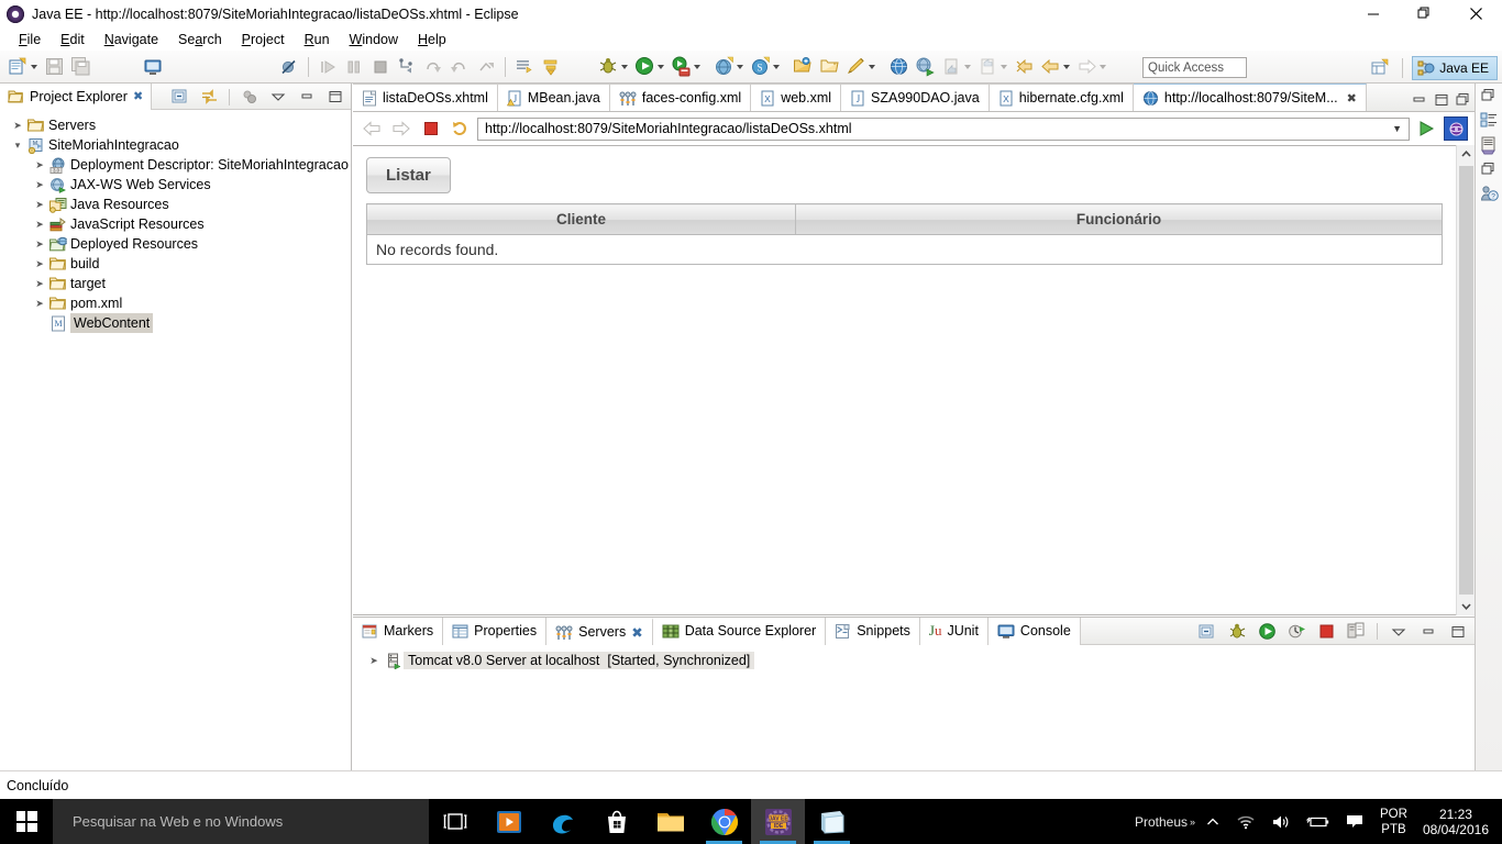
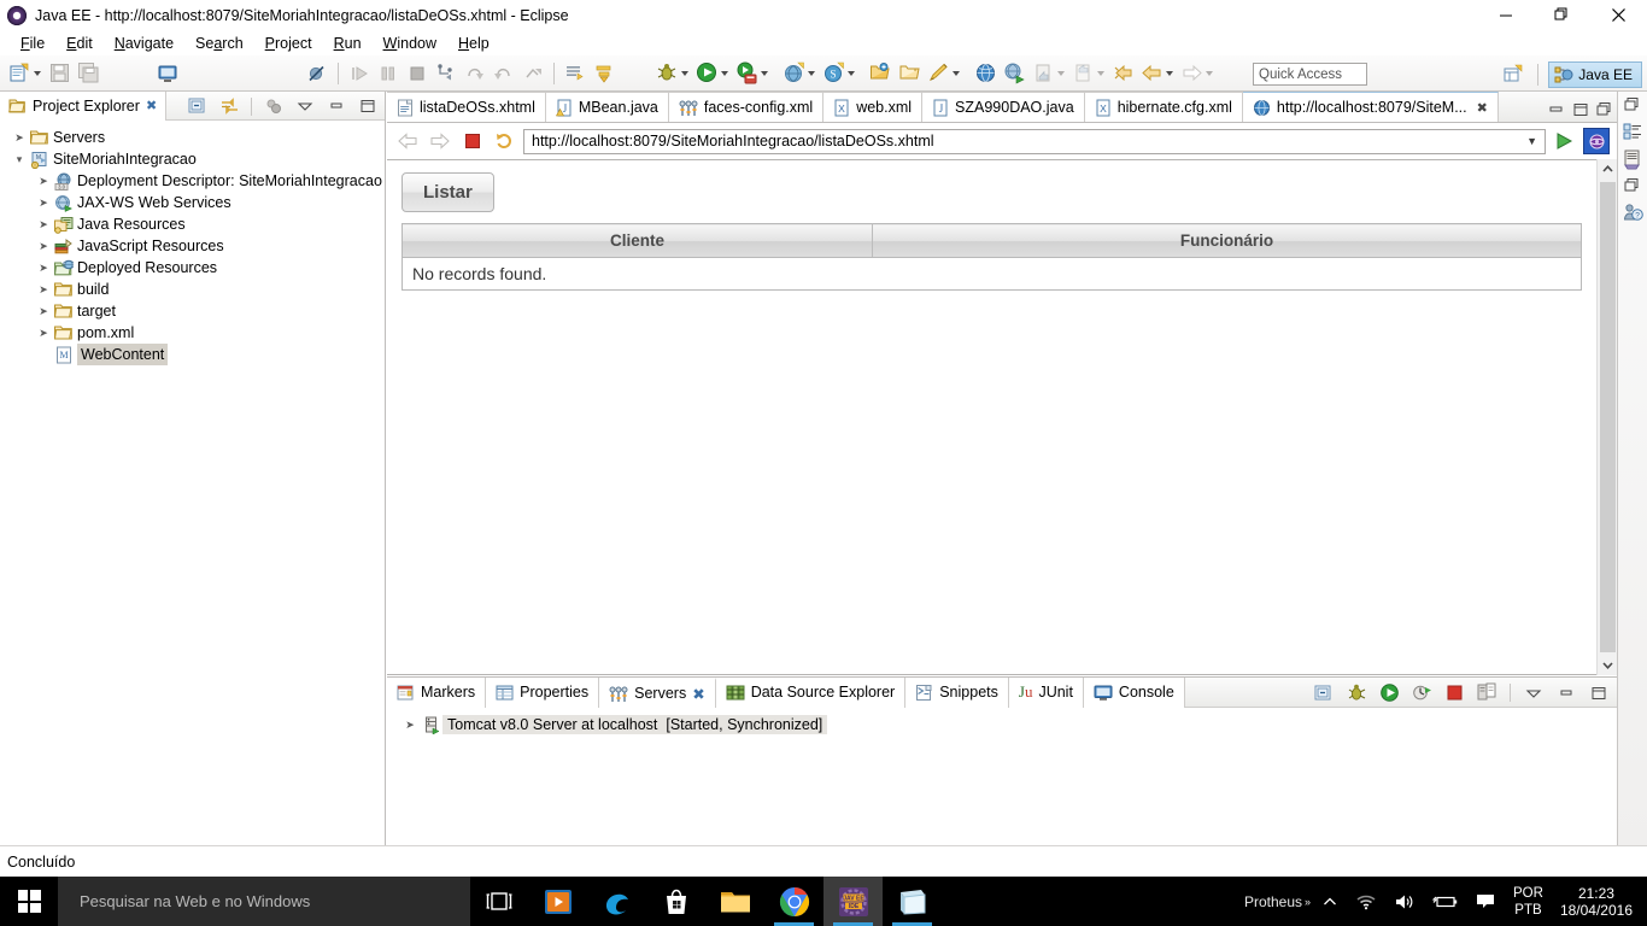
  Java EE - http://localhost:8079/SiteMoriahIntegracao/listaDeOSs.xhtml - Eclipse
  File
  Edit
  Navigate
  Search
  Project
  Run
  Window
  Help
  S
  Quick Access
  Java EE
  Project Explorer
  ✖
  ➤
  Servers
  ▾
  SiteMoriahIntegracao
  ➤
  Deployment Descriptor: SiteMoriahIntegracao
  ➤
  JAX-WS Web Services
  ➤
  Java Resources
  ➤
  JavaScript Resources
  ➤
  Deployed Resources
  ➤
  build
  ➤
  target
  ➤
  pom.xml
  M
  WebContent
  listaDeOSs.xhtml
  J
  MBean.java
  faces-config.xml
  X
  web.xml
  J
  SZA990DAO.java
  X
  hibernate.cfg.xml
  http://localhost:8079/SiteM...
  ✖
  http://localhost:8079/SiteMoriahIntegracao/listaDeOSs.xhtml
  ▼
  Listar
  Cliente	Funcionário
  No records found.
  Markers
  Properties
  Servers
  ✖
  Data Source Explorer
  Snippets
  Ju
  JUnit
  Console
  ➤
  Tomcat v8.0 Server at localhost [Started, Synchronized]
  Concluído
  Pesquisar na Web e no Windows
  Protheus
  »
  POR
  PTB
  21:23
- 08/04/2016
+ 18/04/2016
